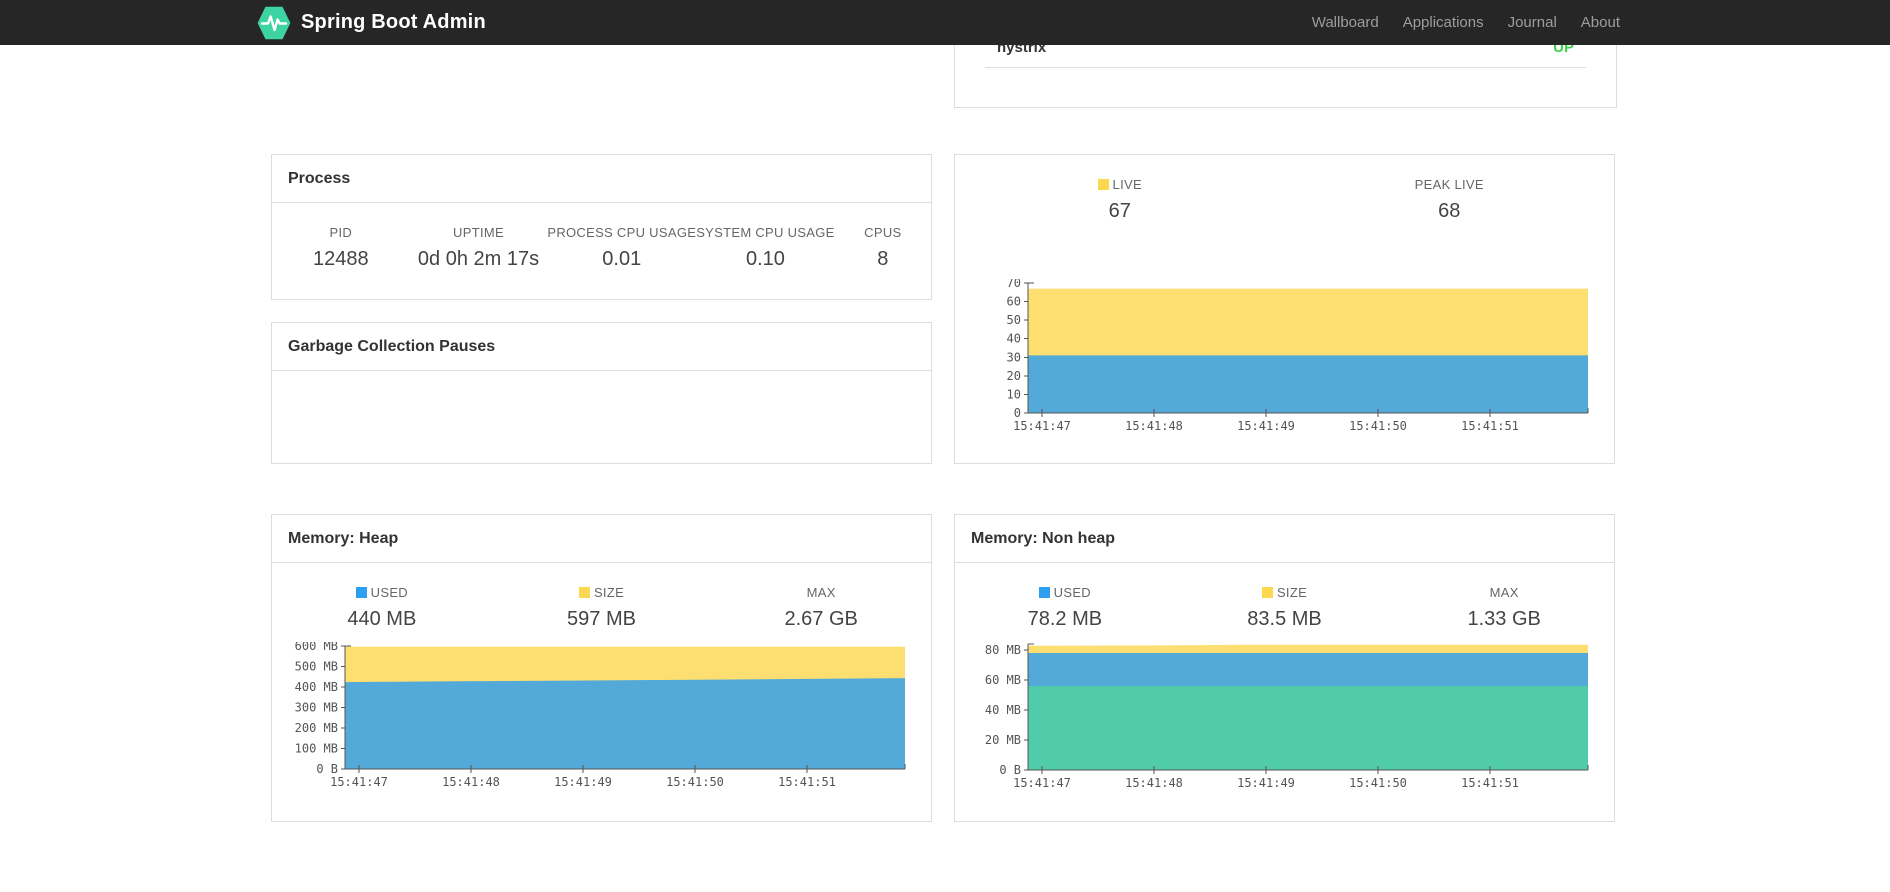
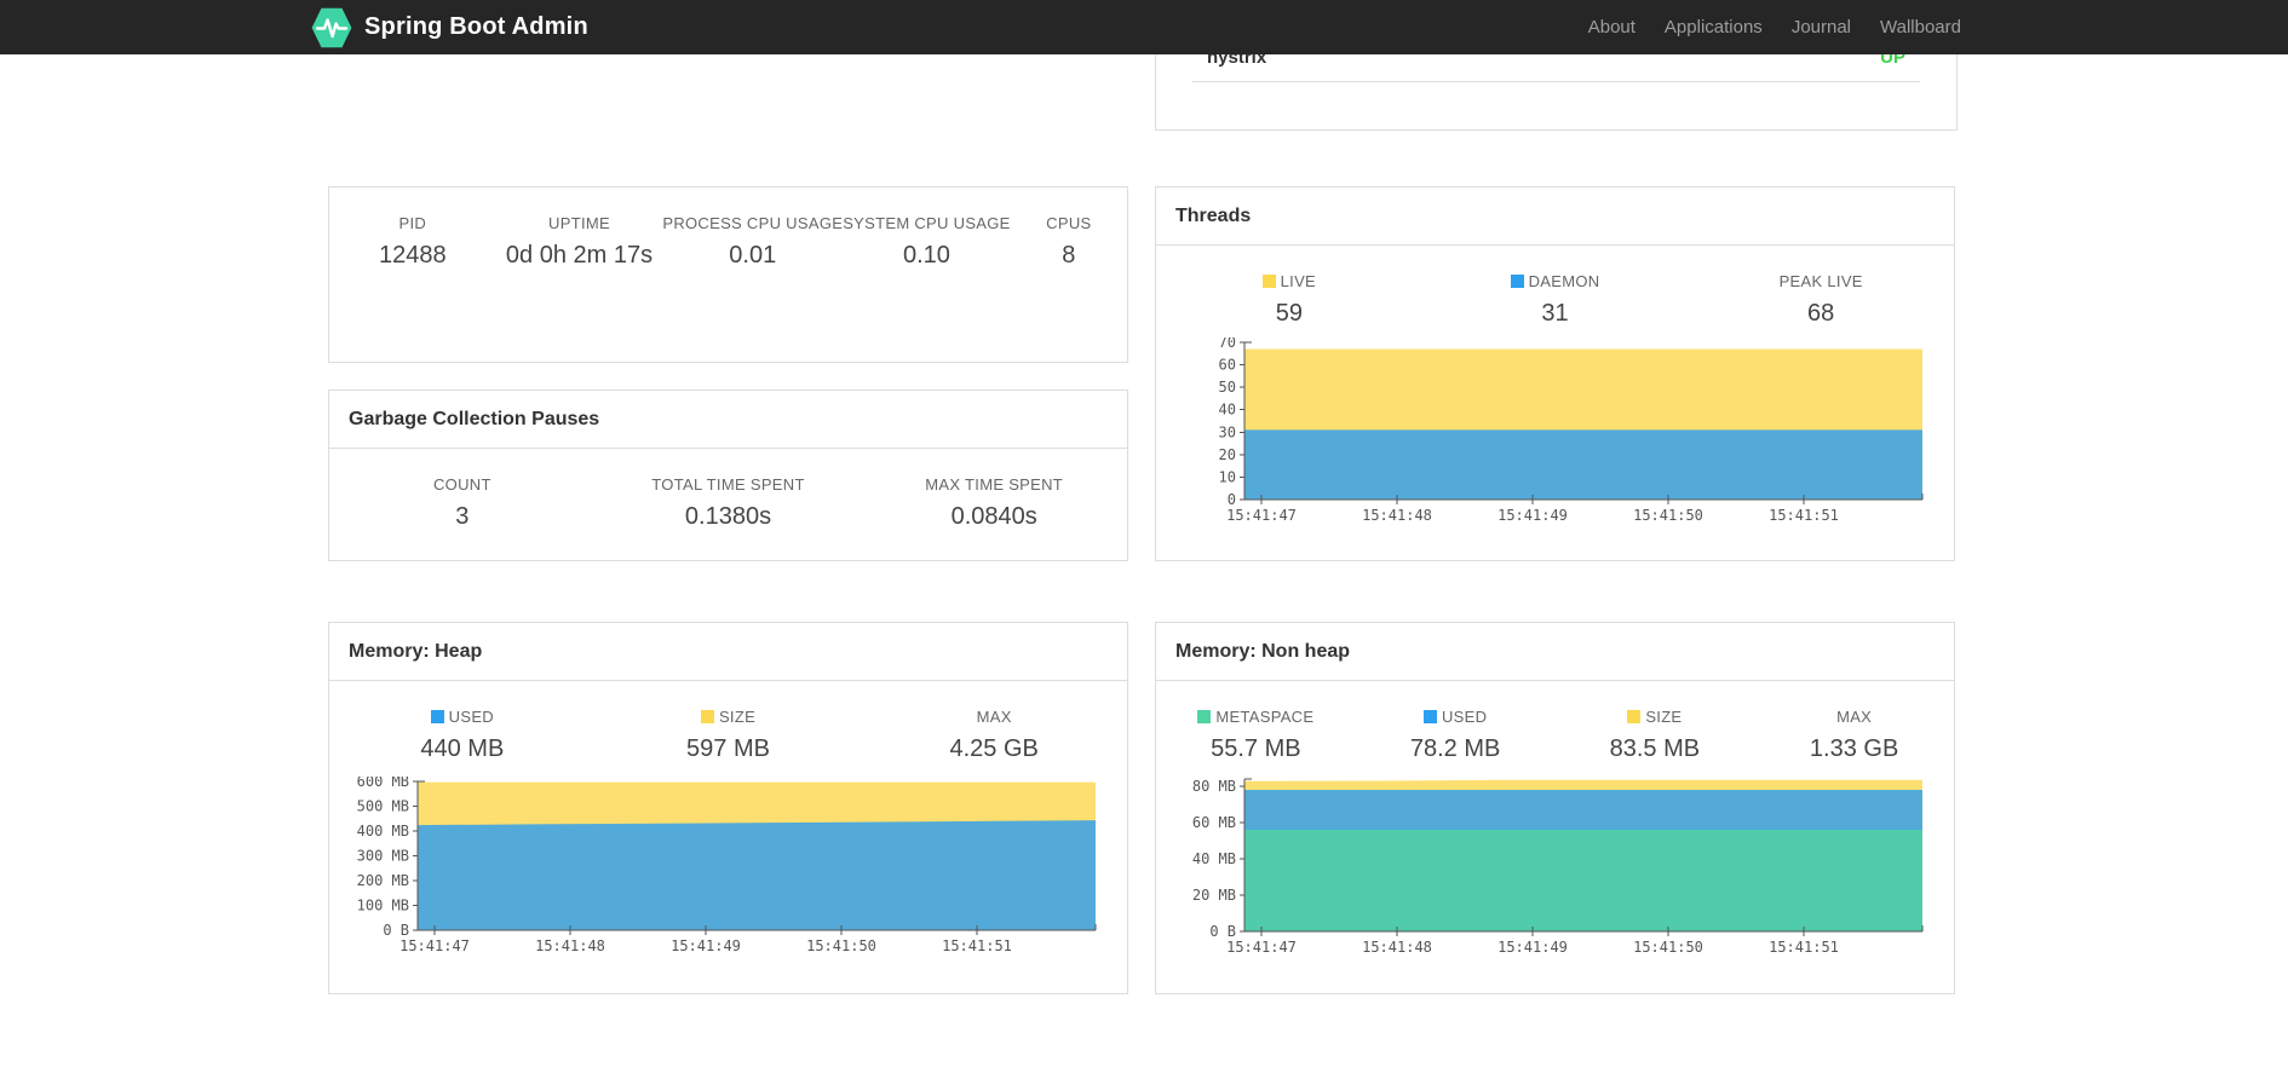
  Spring Boot Admin
- Wallboard
+ About
  Applications
  Journal
- About
+ Wallboard
  hystrix
  UP
- Process
  PID
  12488
  UPTIME
  0d 0h 2m 17s
  PROCESS CPU USAGE
  0.01
  SYSTEM CPU USAGE
  0.10
  CPUS
  8
+ Threads
  LIVE
- 67
+ 59
+ DAEMON
+ 31
  PEAK LIVE
  68
  0
  10
  20
  30
  40
  50
  60
  70
  15:41:47
  15:41:48
  15:41:49
  15:41:50
  15:41:51
  Garbage Collection Pauses
+ COUNT
+ 3
+ TOTAL TIME SPENT
+ 0.1380s
+ MAX TIME SPENT
+ 0.0840s
  Memory: Heap
  USED
  440 MB
  SIZE
  597 MB
  MAX
- 2.67 GB
+ 4.25 GB
  0 B
  100 MB
  200 MB
  300 MB
  400 MB
  500 MB
  600 MB
  15:41:47
  15:41:48
  15:41:49
  15:41:50
  15:41:51
  Memory: Non heap
+ METASPACE
+ 55.7 MB
  USED
  78.2 MB
  SIZE
  83.5 MB
  MAX
  1.33 GB
  0 B
  20 MB
  40 MB
  60 MB
  80 MB
  15:41:47
  15:41:48
  15:41:49
  15:41:50
  15:41:51
